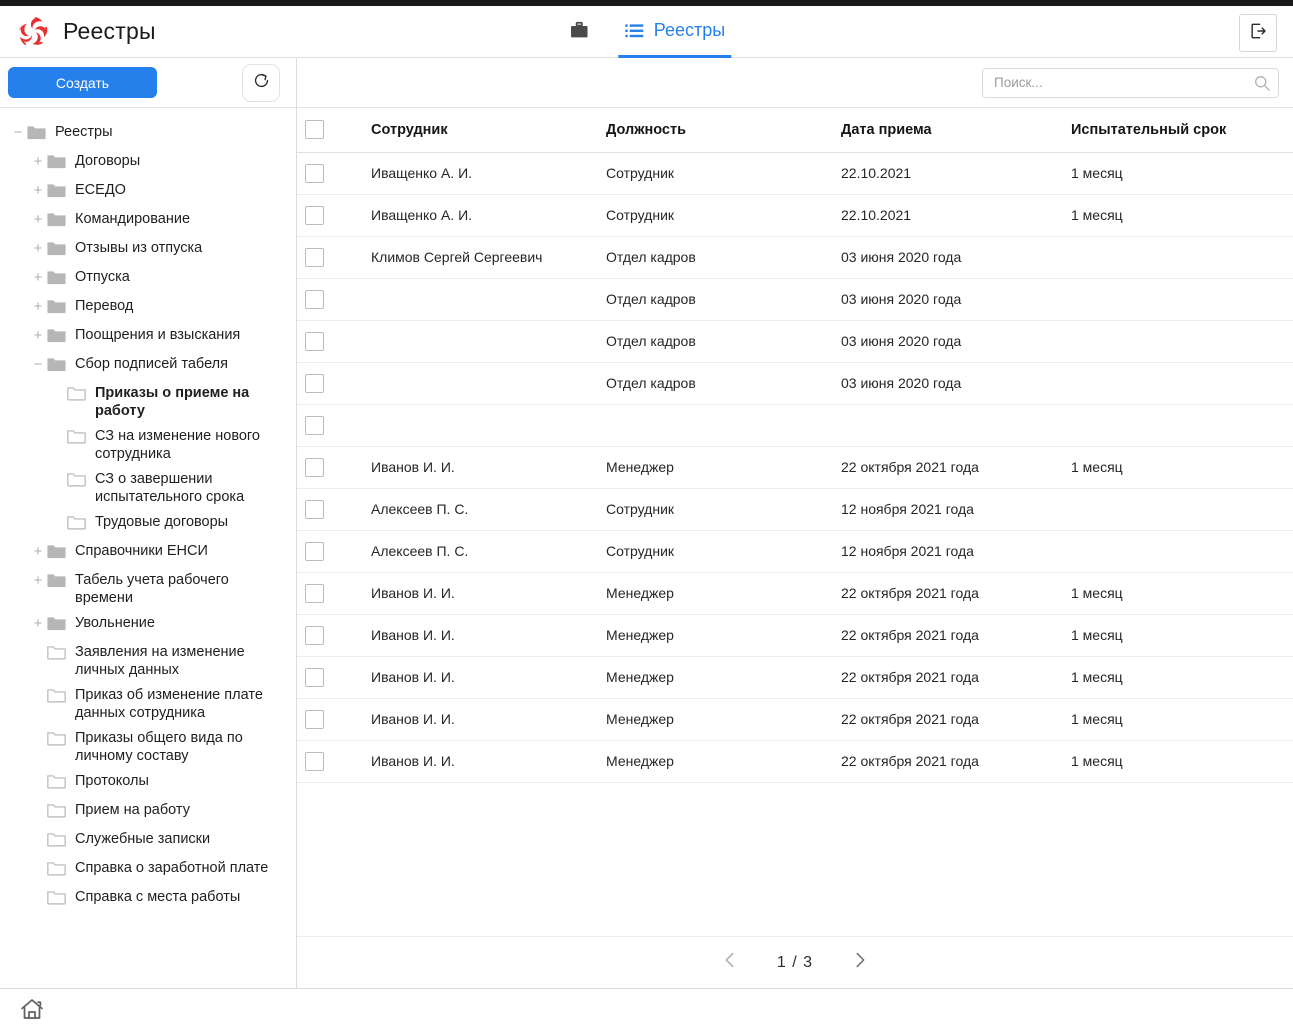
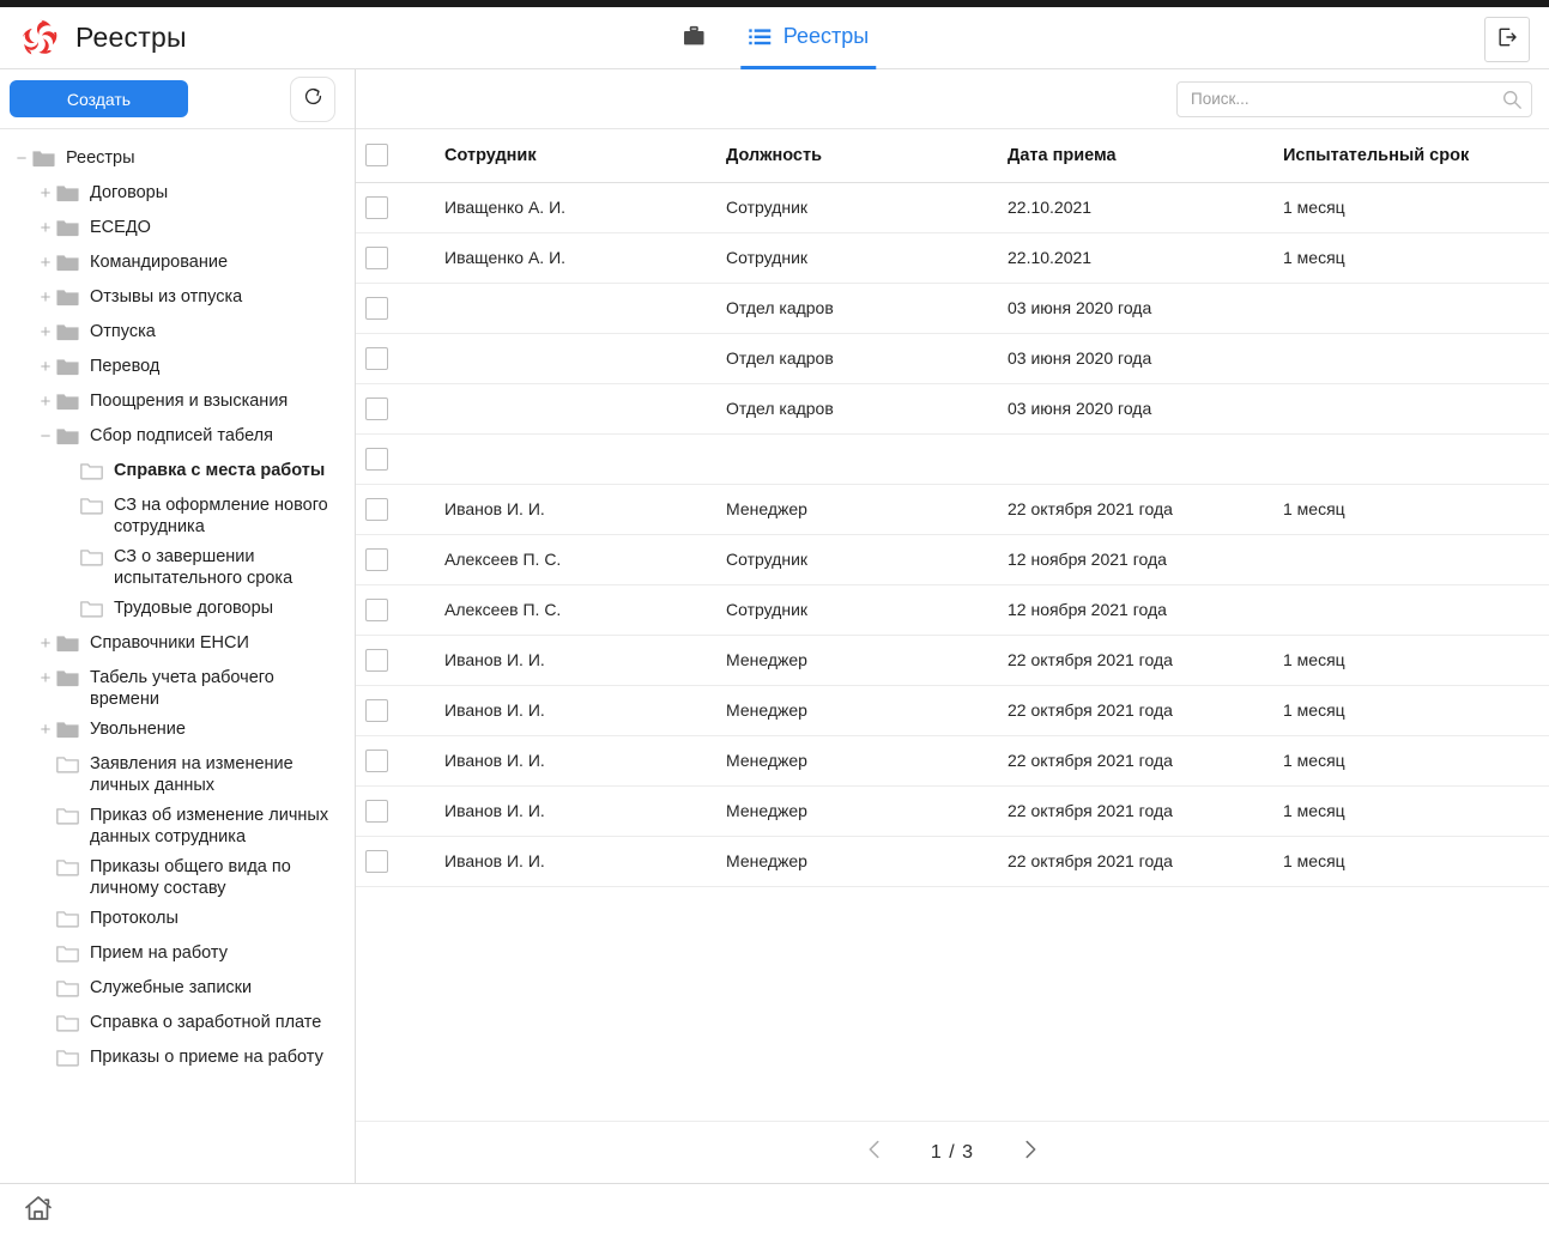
  Реестры
  Реестры
  Создать
  −
  Реестры
  +
  Договоры
  +
  ЕСЕДО
  +
  Командирование
  +
  Отзывы из отпуска
  +
  Отпуска
  +
  Перевод
  +
  Поощрения и взыскания
  −
  Сбор подписей табеля
- Приказы о приеме на работу
+ Справка с места работы
- СЗ на изменение нового сотрудника
+ СЗ на оформление нового сотрудника
  СЗ о завершении испытательного срока
  Трудовые договоры
  +
  Справочники ЕНСИ
  +
  Табель учета рабочего времени
  +
  Увольнение
  Заявления на изменение личных данных
- Приказ об изменение плате данных сотрудника
+ Приказ об изменение личных данных сотрудника
  Приказы общего вида по личному составу
  Протоколы
  Прием на работу
  Служебные записки
  Справка о заработной плате
- Справка с места работы
+ Приказы о приеме на работу
  Поиск...
  	Сотрудник	Должность	Дата приема	Испытательный срок
  	Иващенко А. И.	Сотрудник	22.10.2021	1 месяц
  	Иващенко А. И.	Сотрудник	22.10.2021	1 месяц
- 	Климов Сергей Сергеевич	Отдел кадров	03 июня 2020 года
  		Отдел кадров	03 июня 2020 года
  		Отдел кадров	03 июня 2020 года
  		Отдел кадров	03 июня 2020 года
  	Иванов И. И.	Менеджер	22 октября 2021 года	1 месяц
  	Алексеев П. С.	Сотрудник	12 ноября 2021 года
  	Алексеев П. С.	Сотрудник	12 ноября 2021 года
  	Иванов И. И.	Менеджер	22 октября 2021 года	1 месяц
  	Иванов И. И.	Менеджер	22 октября 2021 года	1 месяц
  	Иванов И. И.	Менеджер	22 октября 2021 года	1 месяц
  	Иванов И. И.	Менеджер	22 октября 2021 года	1 месяц
  	Иванов И. И.	Менеджер	22 октября 2021 года	1 месяц
  1 / 3
